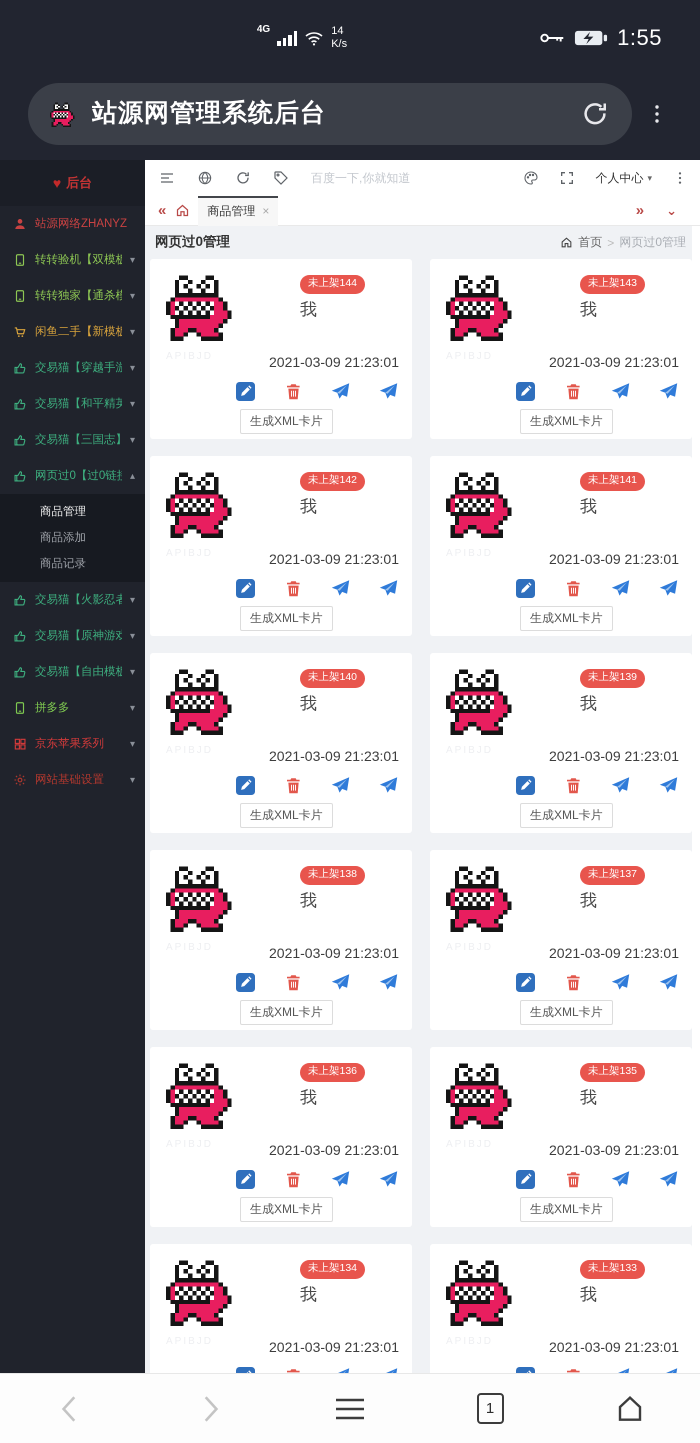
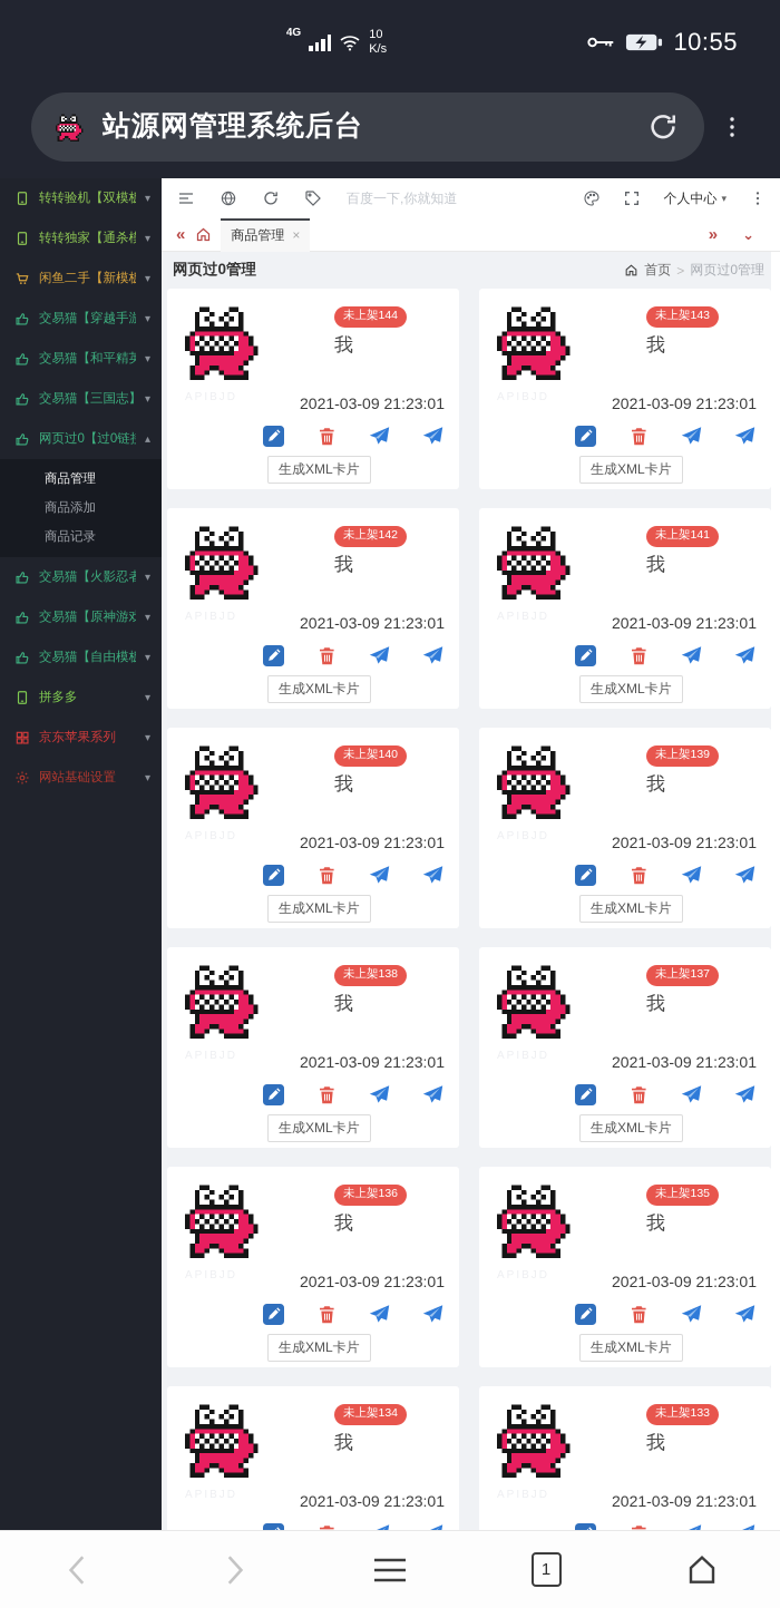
  4G
- 14
+ 10
  K/s
- 1:55
+ 10:55
  站源网管理系统后台
- ♥
- 后台
- 站源网络ZHANYZ
  转转验机【双模板
  ▾
  转转独家【通杀模
  ▾
  闲鱼二手【新模板
  ▾
  交易猫【穿越手游
  ▾
  交易猫【和平精英
  ▾
  交易猫【三国志】
  ▾
  网页过0【过0链
  ▴
  商品管理
  商品添加
  商品记录
  交易猫【火影忍者
  ▾
  交易猫【原神游戏
  ▾
  交易猫【自由模板
  ▾
  拼多多
  ▾
  京东苹果系列
  ▾
  网站基础设置
  ▾
  百度一下,你就知道
  个人中心
  ▾
  «
  商品管理
  ×
  »
  ⌄
  网页过0管理
  首页
  >
  网页过0管理
  未上架144
  我
  2021-03-09 21:23:01
  生成XML卡片
  未上架143
  我
  2021-03-09 21:23:01
  生成XML卡片
  未上架142
  我
  2021-03-09 21:23:01
  生成XML卡片
  未上架141
  我
  2021-03-09 21:23:01
  生成XML卡片
  未上架140
  我
  2021-03-09 21:23:01
  生成XML卡片
  未上架139
  我
  2021-03-09 21:23:01
  生成XML卡片
  未上架138
  我
  2021-03-09 21:23:01
  生成XML卡片
  未上架137
  我
  2021-03-09 21:23:01
  生成XML卡片
  未上架136
  我
  2021-03-09 21:23:01
  生成XML卡片
  未上架135
  我
  2021-03-09 21:23:01
  生成XML卡片
  未上架134
  我
  2021-03-09 21:23:01
  未上架133
  我
  2021-03-09 21:23:01
  1
